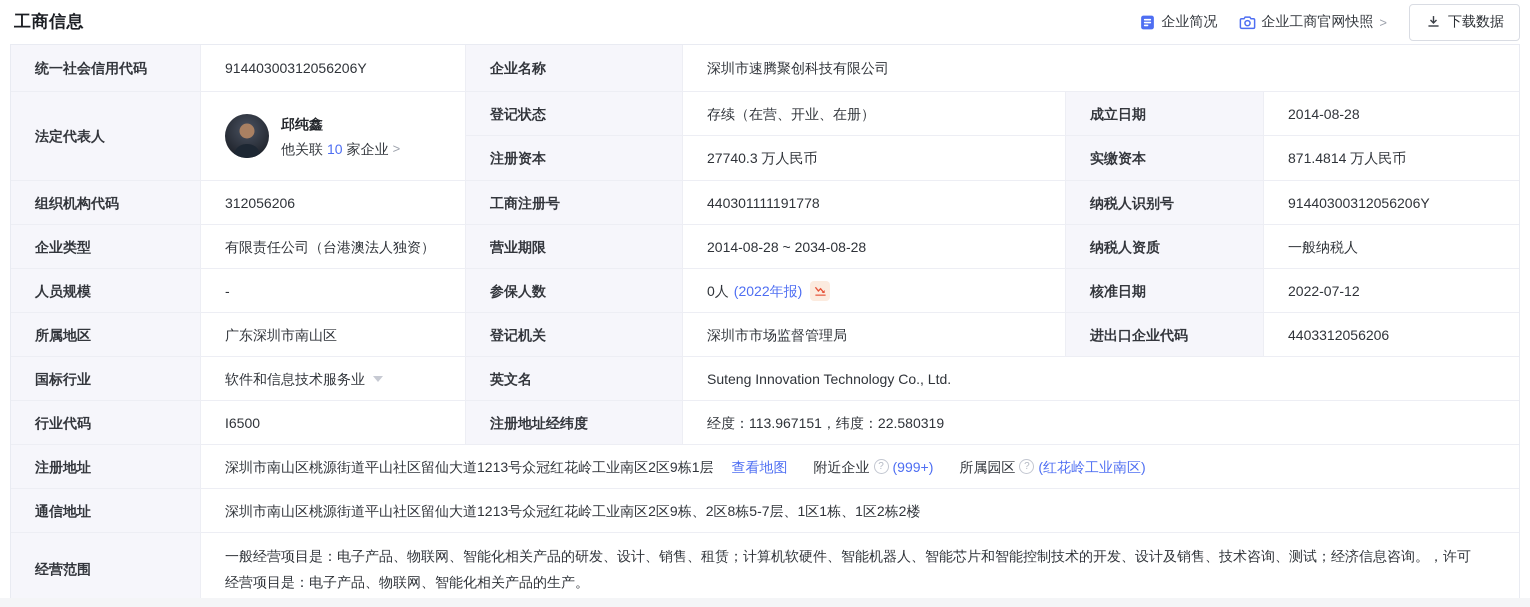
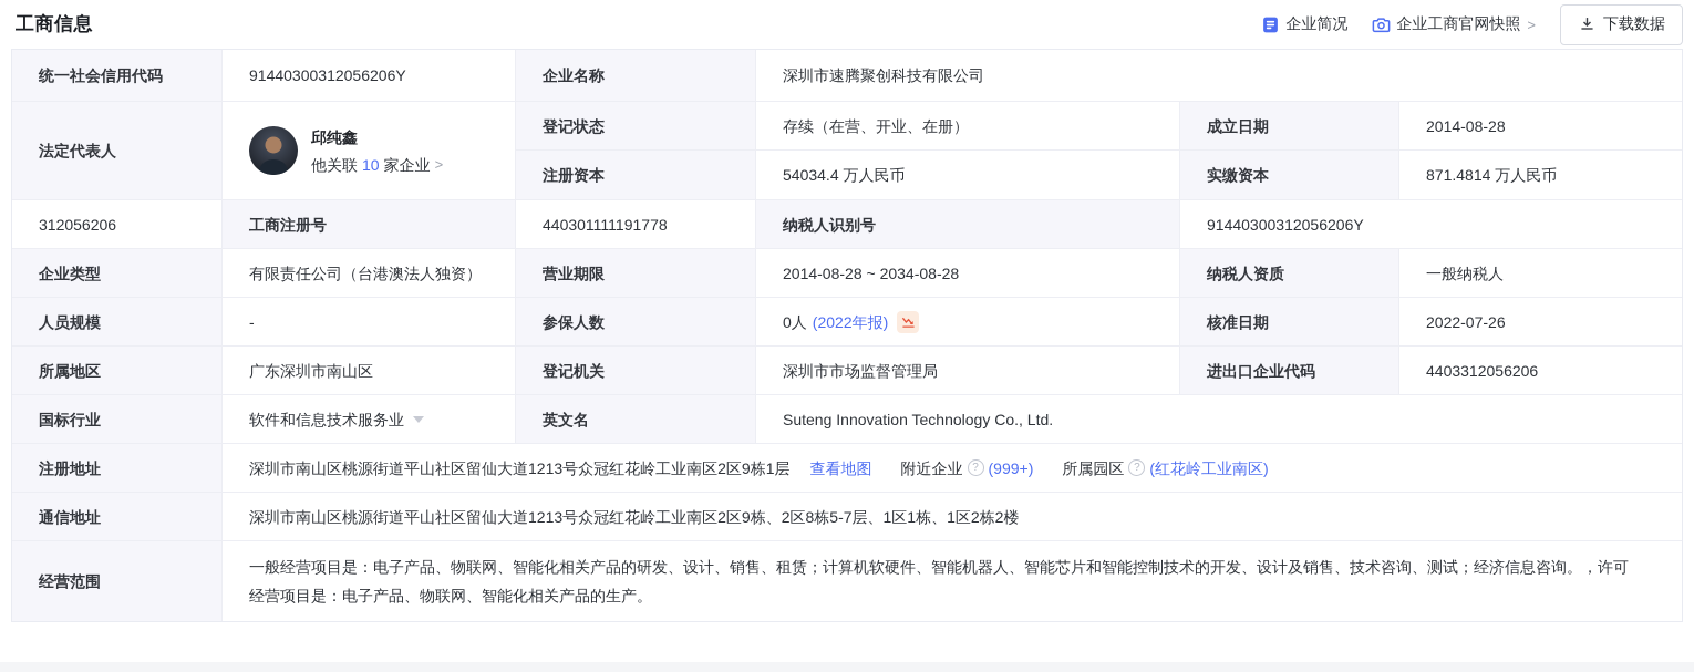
  工商信息
  企业简况
  企业工商官网快照
  >
  下载数据
  统一社会信用代码
  91440300312056206Y
  企业名称
  深圳市速腾聚创科技有限公司
  法定代表人
  邱纯鑫
  他关联
  10
  家企业
  >
  登记状态
  存续（在营、开业、在册）
  成立日期
  2014-08-28
  注册资本
- 27740.3 万人民币
+ 54034.4 万人民币
  实缴资本
  871.4814 万人民币
- 组织机构代码
  312056206
  工商注册号
  440301111191778
  纳税人识别号
  91440300312056206Y
  企业类型
  有限责任公司（台港澳法人独资）
  营业期限
  2014-08-28 ~ 2034-08-28
  纳税人资质
  一般纳税人
  人员规模
  -
  参保人数
  0人
  (2022年报)
  核准日期
- 2022-07-12
+ 2022-07-26
  所属地区
  广东深圳市南山区
  登记机关
  深圳市市场监督管理局
  进出口企业代码
  4403312056206
  国标行业
  软件和信息技术服务业
  英文名
  Suteng Innovation Technology Co., Ltd.
- 行业代码
- I6500
- 注册地址经纬度
- 经度：113.967151，纬度：22.580319
  注册地址
  深圳市南山区桃源街道平山社区留仙大道1213号众冠红花岭工业南区2区9栋1层
  查看地图
  附近企业
  ?
  (999+)
  所属园区
  ?
  (红花岭工业南区)
  通信地址
  深圳市南山区桃源街道平山社区留仙大道1213号众冠红花岭工业南区2区9栋、2区8栋5-7层、1区1栋、1区2栋2楼
  经营范围
  一般经营项目是：电子产品、物联网、智能化相关产品的研发、设计、销售、租赁；计算机软硬件、智能机器人、智能芯片和智能控制技术的开发、设计及销售、技术咨询、测试；经济信息咨询。，许可经营项目是：电子产品、物联网、智能化相关产品的生产。
